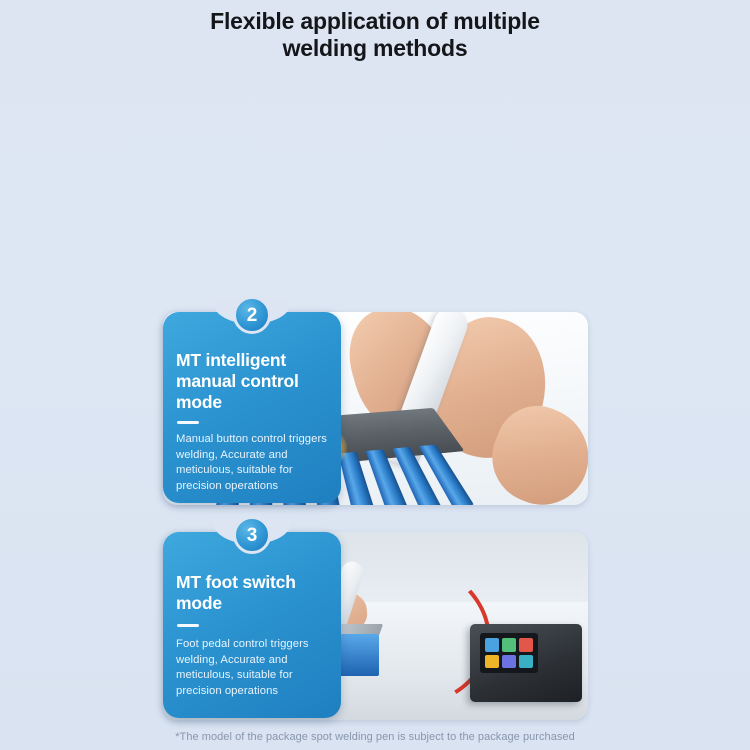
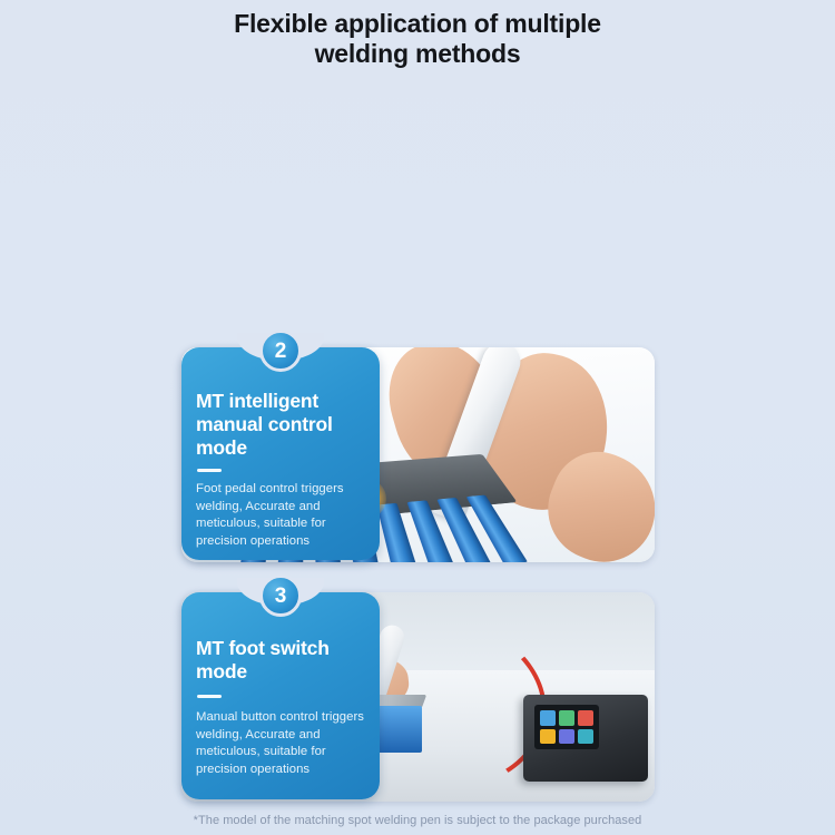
  Flexible application of multiple
  welding methods
  MT intelligent manual control mode
- Manual button control triggers welding, Accurate and meticulous, suitable for precision operations
+ Foot pedal control triggers welding, Accurate and meticulous, suitable for precision operations
  2
  MT foot switch mode
- Foot pedal control triggers welding, Accurate and meticulous, suitable for precision operations
+ Manual button control triggers welding, Accurate and meticulous, suitable for precision operations
  3
- *The model of the package spot welding pen is subject to the package purchased
+ *The model of the matching spot welding pen is subject to the package purchased
